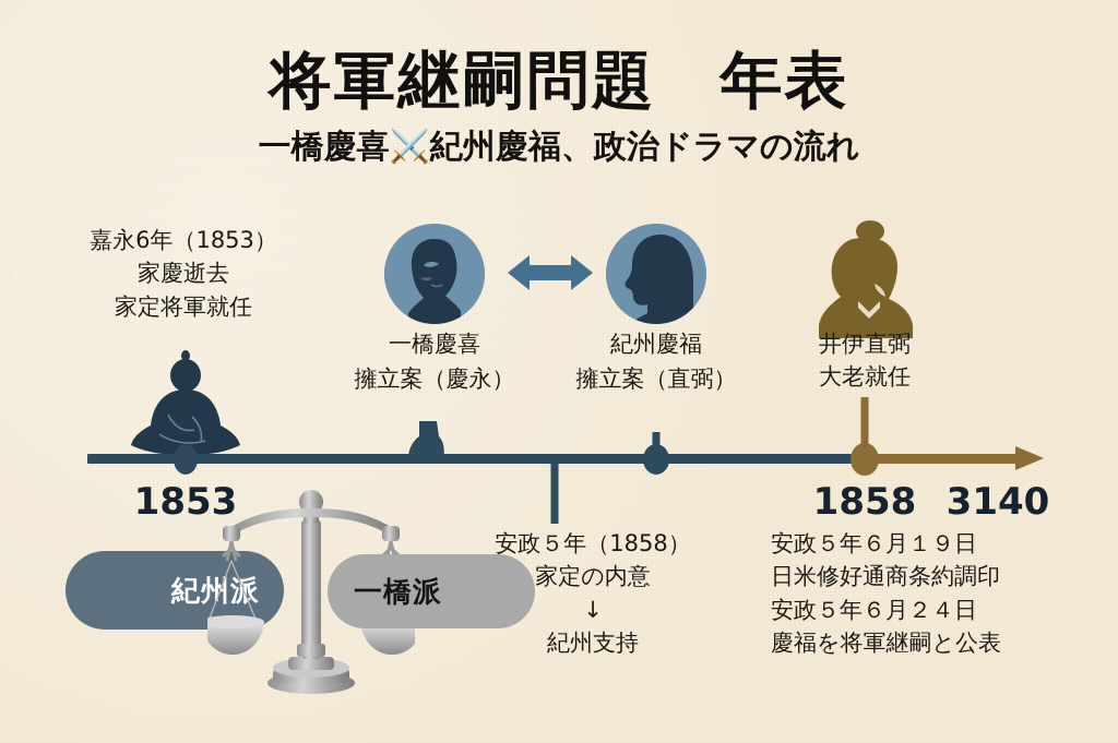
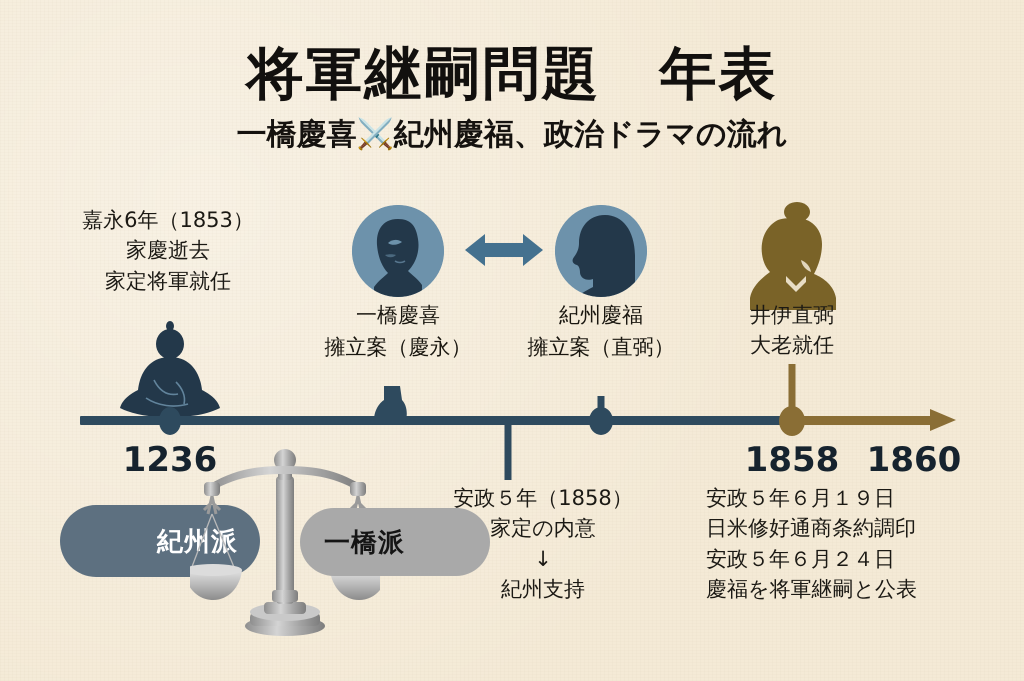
  将軍継嗣問題 年表
  一橋慶喜⚔️紀州慶福、政治ドラマの流れ
  嘉永6年（1853）
  家慶逝去
  家定将軍就任
  一橋慶喜
  擁立案（慶永）
  紀州慶福
  擁立案（直弼）
  井伊直弼
  大老就任
- 1853
+ 1236
  1858
- 3140
+ 1860
  安政５年（1858）
  家定の内意
  ↓
  紀州支持
  安政５年６月１９日
  日米修好通商条約調印
  安政５年６月２４日
  慶福を将軍継嗣と公表
  紀州派
  一橋派
